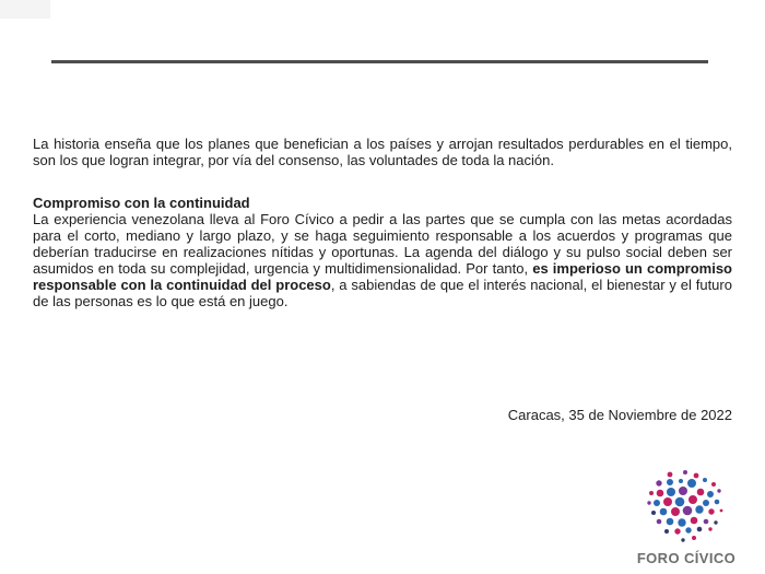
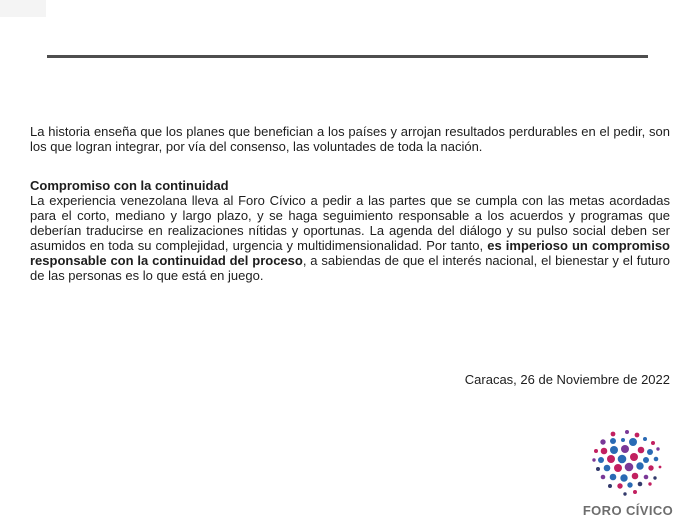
- La historia enseña que los planes que benefician a los países y arrojan resultados perdurables en el tiempo, son los que logran integrar, por vía del consenso, las voluntades de toda la nación.
+ La historia enseña que los planes que benefician a los países y arrojan resultados perdurables en el pedir, son los que logran integrar, por vía del consenso, las voluntades de toda la nación.
  Compromiso con la continuidad
  La experiencia venezolana lleva al Foro Cívico a pedir a las partes que se cumpla con las metas acordadas para el corto, mediano y largo plazo, y se haga seguimiento responsable a los acuerdos y programas que deberían traducirse en realizaciones nítidas y oportunas. La agenda del diálogo y su pulso social deben ser asumidos en toda su complejidad, urgencia y multidimensionalidad. Por tanto, es imperioso un compromiso responsable con la continuidad del proceso, a sabiendas de que el interés nacional, el bienestar y el futuro de las personas es lo que está en juego.
- Caracas, 35 de Noviembre de 2022
+ Caracas, 26 de Noviembre de 2022
  FORO CÍVICO
